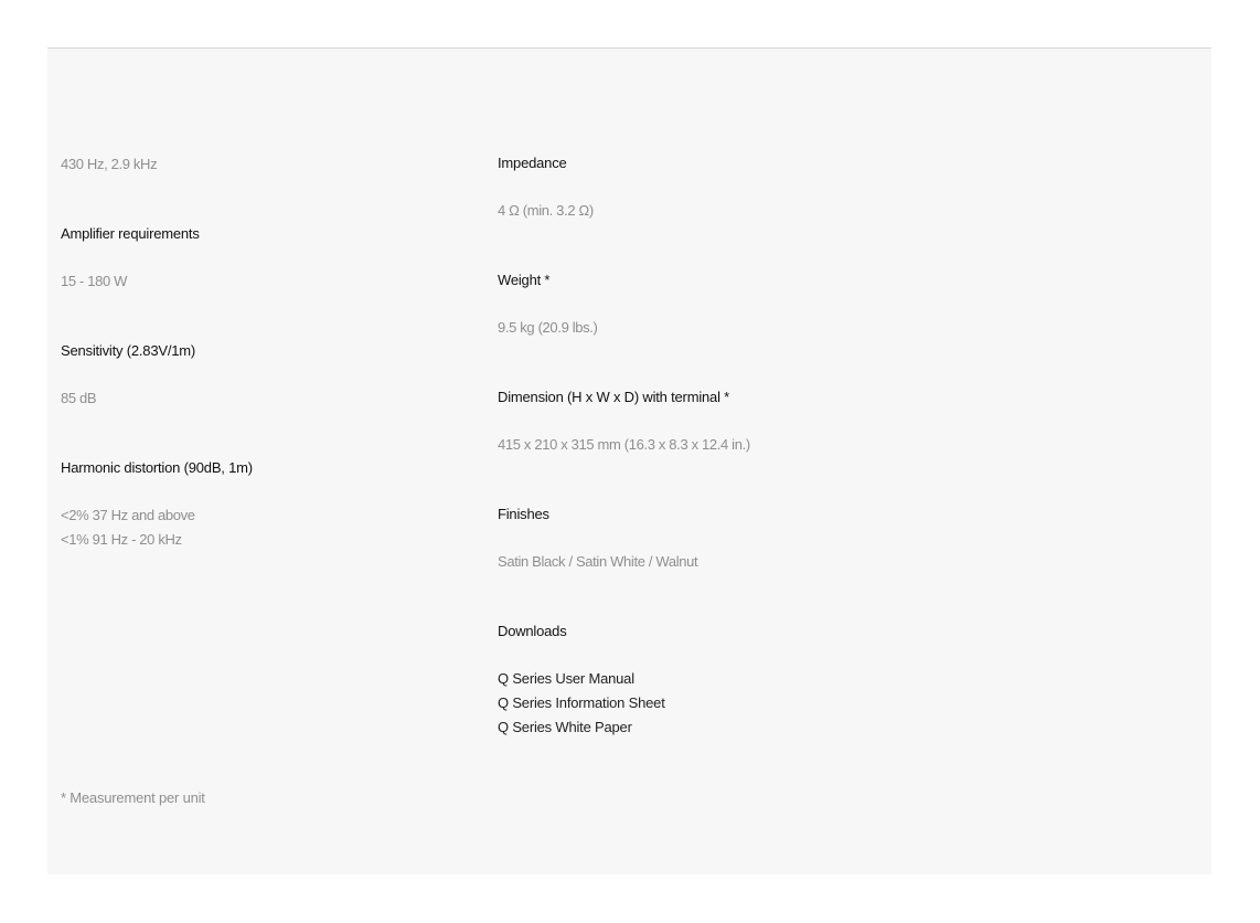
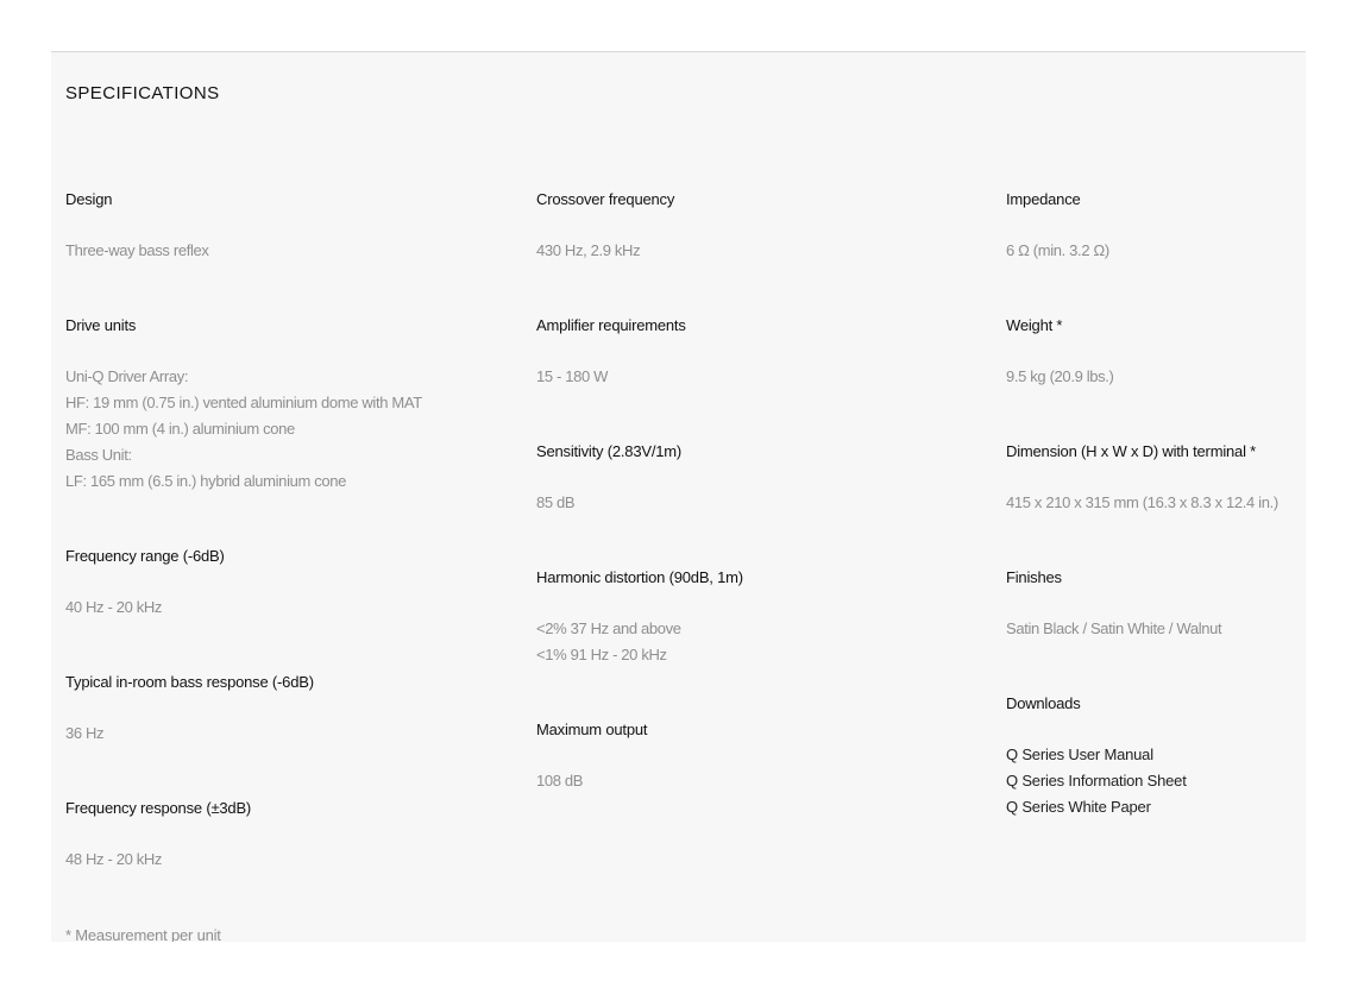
+ SPECIFICATIONS
+ Design
+ Three-way bass reflex
+ Drive units
+ Uni-Q Driver Array:
+ HF: 19 mm (0.75 in.) vented aluminium dome with MAT
+ MF: 100 mm (4 in.) aluminium cone
+ Bass Unit:
+ LF: 165 mm (6.5 in.) hybrid aluminium cone
+ Frequency range (-6dB)
+ 40 Hz - 20 kHz
+ Typical in-room bass response (-6dB)
+ 36 Hz
+ Frequency response (±3dB)
+ 48 Hz - 20 kHz
+ Crossover frequency
  430 Hz, 2.9 kHz
  Amplifier requirements
  15 - 180 W
  Sensitivity (2.83V/1m)
  85 dB
  Harmonic distortion (90dB, 1m)
  <2% 37 Hz and above
  <1% 91 Hz - 20 kHz
+ Maximum output
+ 108 dB
  Impedance
- 4 Ω (min. 3.2 Ω)
+ 6 Ω (min. 3.2 Ω)
  Weight *
  9.5 kg (20.9 lbs.)
  Dimension (H x W x D) with terminal *
  415 x 210 x 315 mm (16.3 x 8.3 x 12.4 in.)
  Finishes
  Satin Black / Satin White / Walnut
  Downloads
  Q Series User Manual
  Q Series Information Sheet
  Q Series White Paper
  * Measurement per unit
